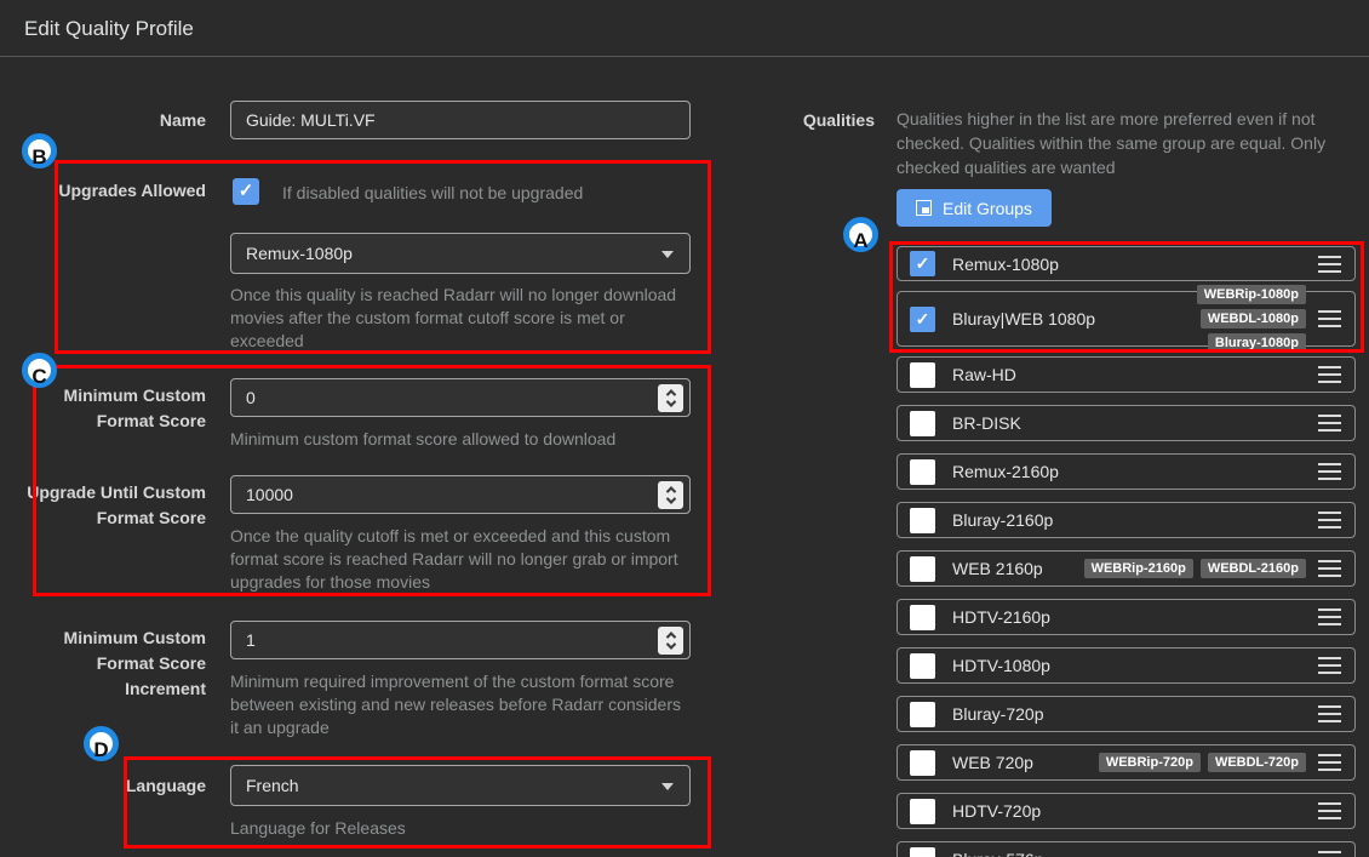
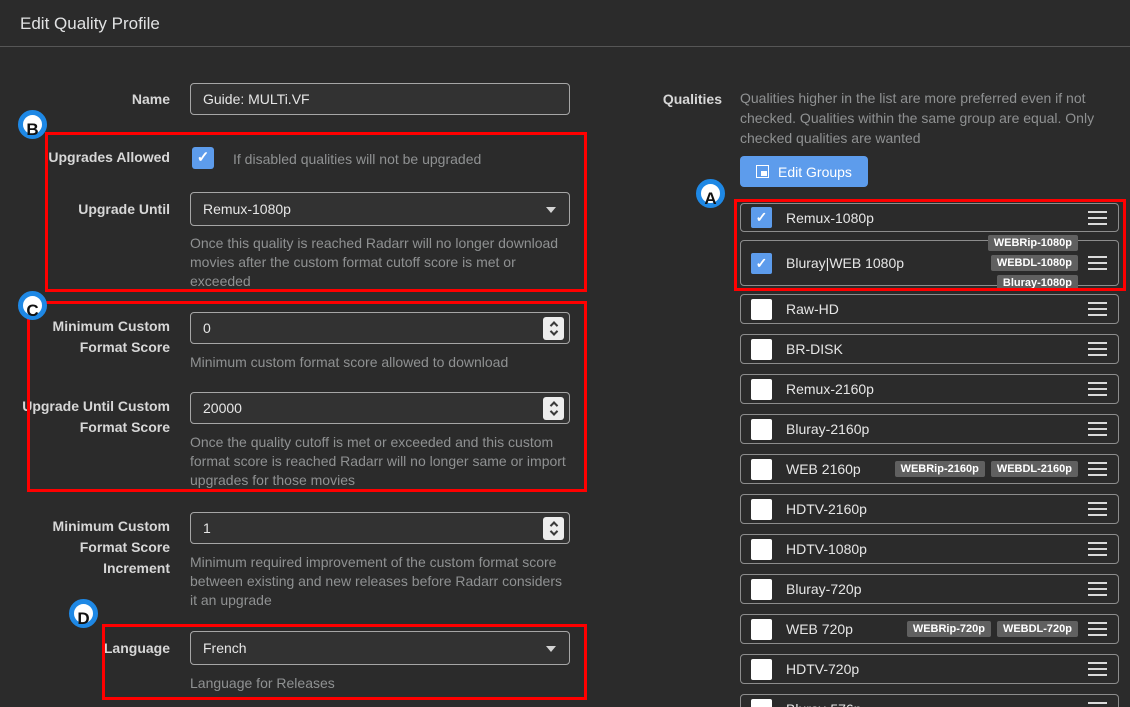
  Edit Quality Profile
  Name
  Guide: MULTi.VF
  Upgrades Allowed
  ✓
  If disabled qualities will not be upgraded
+ Upgrade Until
  Remux-1080p
  Once this quality is reached Radarr will no longer download movies after the custom format cutoff score is met or exceeded
  Minimum Custom Format Score
  0
  Minimum custom format score allowed to download
  Upgrade Until Custom Format Score
- 10000
+ 20000
- Once the quality cutoff is met or exceeded and this custom format score is reached Radarr will no longer grab or import upgrades for those movies
+ Once the quality cutoff is met or exceeded and this custom format score is reached Radarr will no longer same or import upgrades for those movies
  Minimum Custom Format Score Increment
  1
  Minimum required improvement of the custom format score between existing and new releases before Radarr considers it an upgrade
  Language
  French
  Language for Releases
  Qualities
  Qualities higher in the list are more preferred even if not checked. Qualities within the same group are equal. Only checked qualities are wanted
  Edit Groups
  ✓
  Remux-1080p
  ✓
  Bluray|WEB 1080p
  WEBRip-1080p
  WEBDL-1080p
  Bluray-1080p
  Raw-HD
  BR-DISK
  Remux-2160p
  Bluray-2160p
  WEB 2160p
  WEBRip-2160p
  WEBDL-2160p
  HDTV-2160p
  HDTV-1080p
  Bluray-720p
  WEB 720p
  WEBRip-720p
  WEBDL-720p
  HDTV-720p
  A
  B
  C
  D
